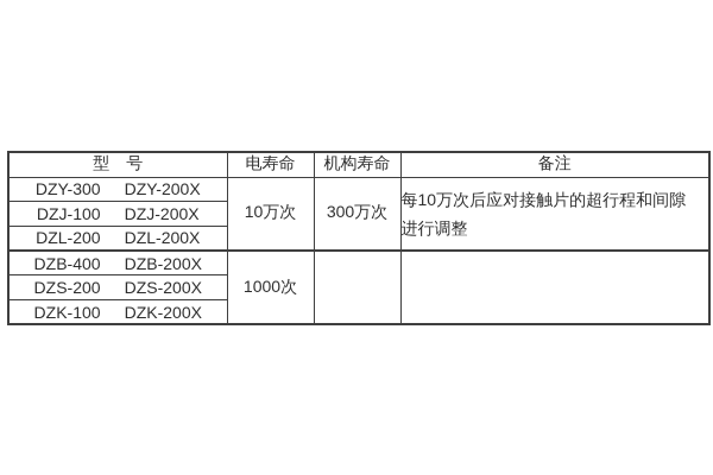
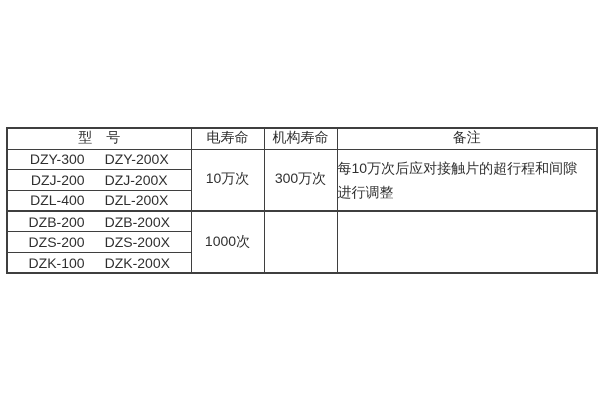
  型 号	电寿命	机构寿命	备注
  DZY-300 DZY-200X	10万次	300万次	每10万次后应对接触片的超行程和间隙 进行调整
- DZJ-100 DZJ-200X
+ DZJ-200 DZJ-200X
- DZL-200 DZL-200X
+ DZL-400 DZL-200X
- DZB-400 DZB-200X	1000次
+ DZB-200 DZB-200X	1000次
  DZS-200 DZS-200X
  DZK-100 DZK-200X
